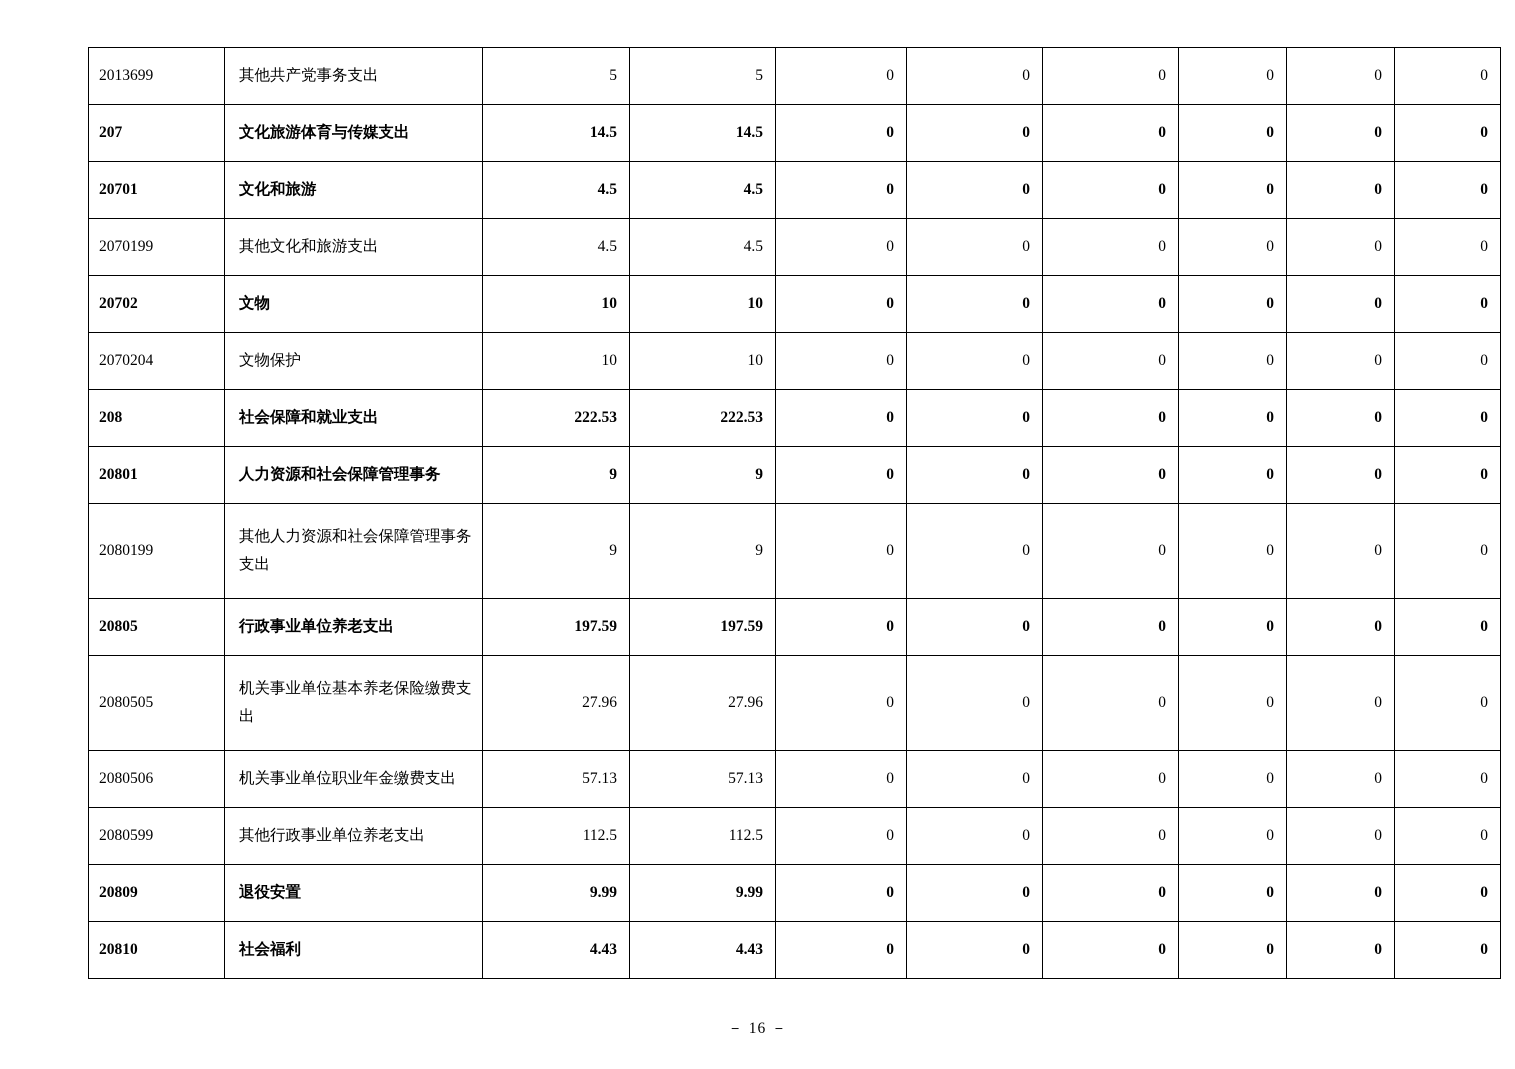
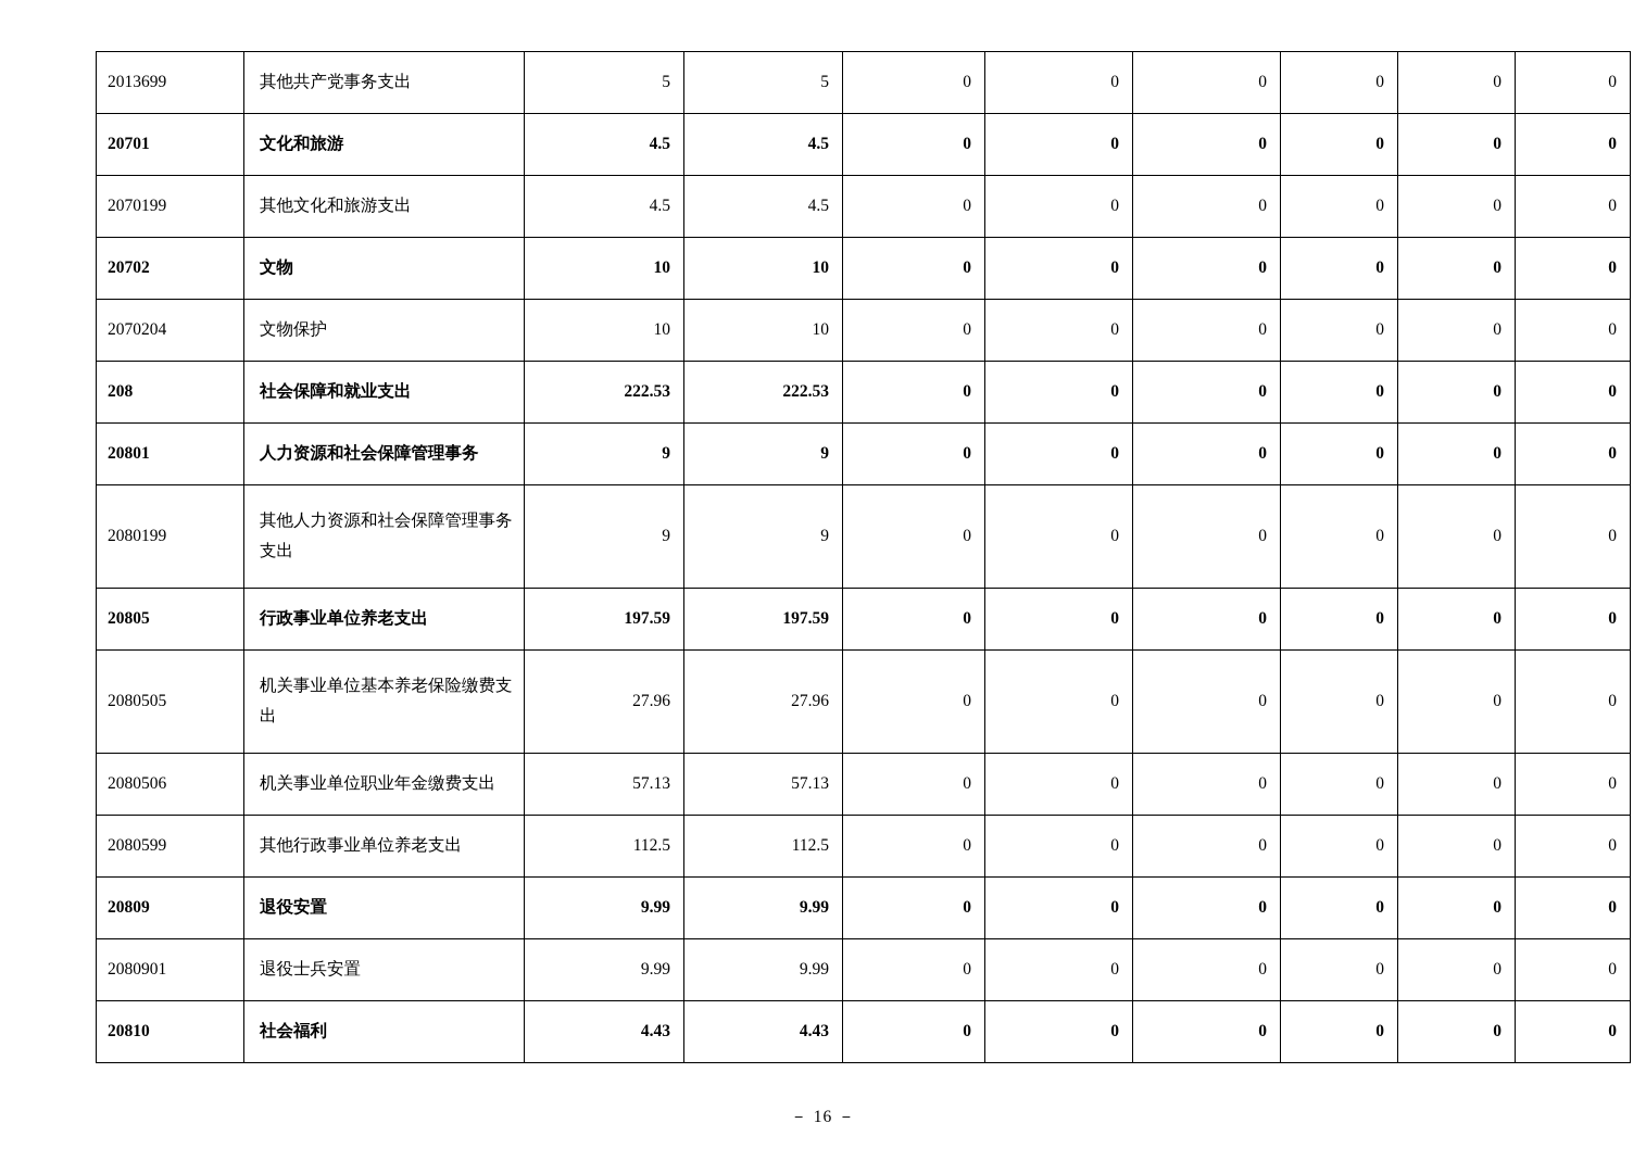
  2013699	其他共产党事务支出	5	5	0	0	0	0	0	0
- 207	文化旅游体育与传媒支出	14.5	14.5	0	0	0	0	0	0
  20701	文化和旅游	4.5	4.5	0	0	0	0	0	0
  2070199	其他文化和旅游支出	4.5	4.5	0	0	0	0	0	0
  20702	文物	10	10	0	0	0	0	0	0
  2070204	文物保护	10	10	0	0	0	0	0	0
  208	社会保障和就业支出	222.53	222.53	0	0	0	0	0	0
  20801	人力资源和社会保障管理事务	9	9	0	0	0	0	0	0
  2080199	其他人力资源和社会保障管理事务支出	9	9	0	0	0	0	0	0
  20805	行政事业单位养老支出	197.59	197.59	0	0	0	0	0	0
  2080505	机关事业单位基本养老保险缴费支出	27.96	27.96	0	0	0	0	0	0
  2080506	机关事业单位职业年金缴费支出	57.13	57.13	0	0	0	0	0	0
  2080599	其他行政事业单位养老支出	112.5	112.5	0	0	0	0	0	0
  20809	退役安置	9.99	9.99	0	0	0	0	0	0
+ 2080901	退役士兵安置	9.99	9.99	0	0	0	0	0	0
  20810	社会福利	4.43	4.43	0	0	0	0	0	0
  － 16 －
